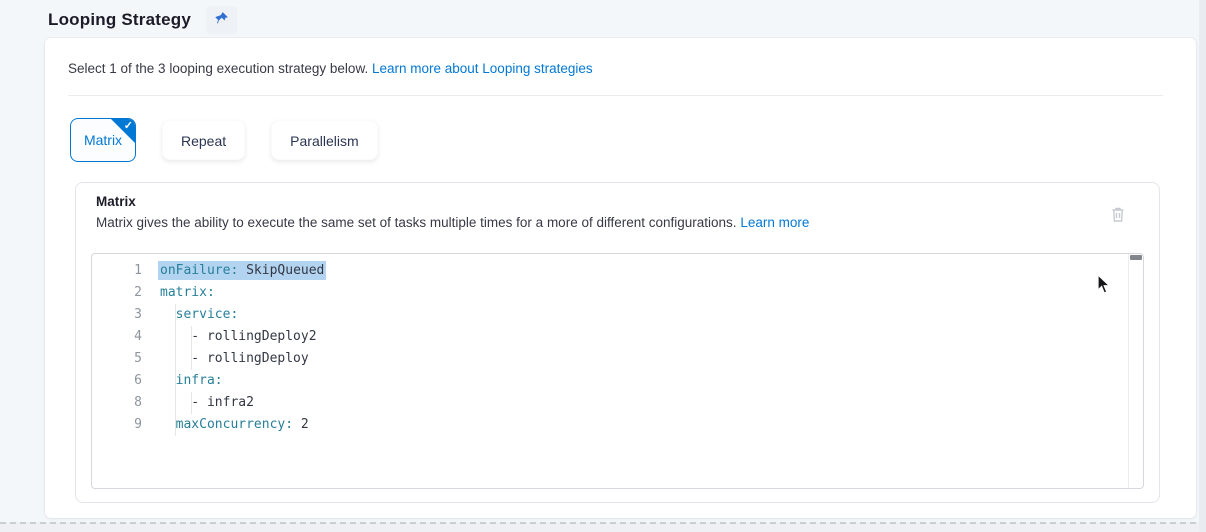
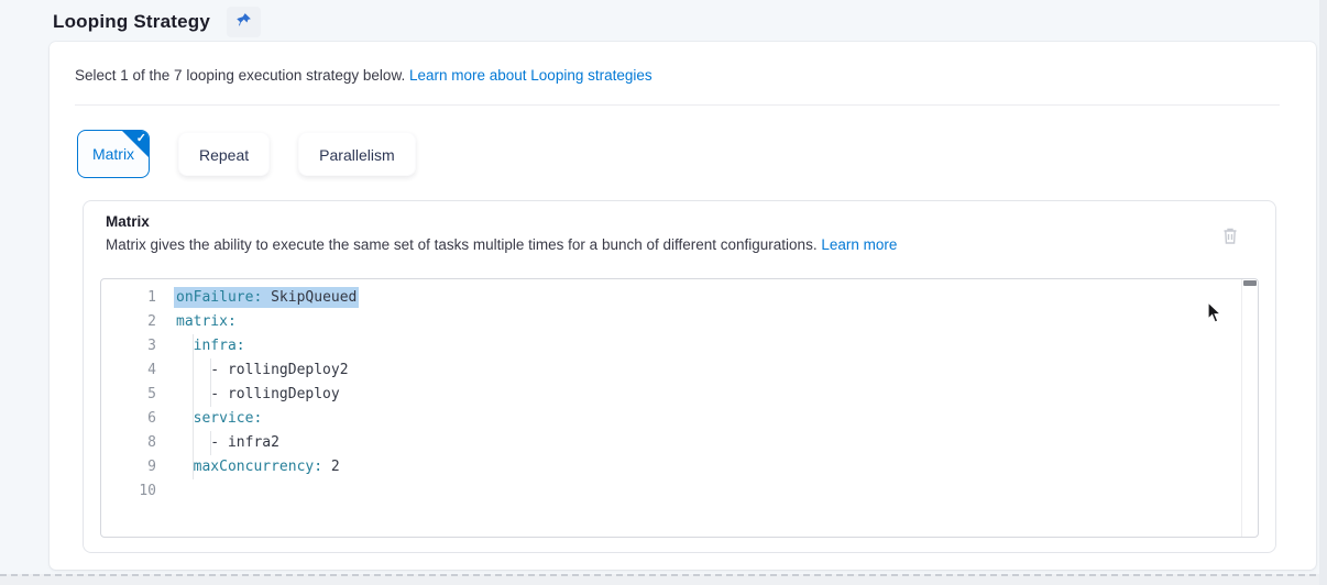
  Looping Strategy
- Select 1 of the 3 looping execution strategy below. Learn more about Looping strategies
+ Select 1 of the 7 looping execution strategy below. Learn more about Looping strategies
  Matrix
  ✓
  Repeat
  Parallelism
  Matrix
- Matrix gives the ability to execute the same set of tasks multiple times for a more of different configurations. Learn more
+ Matrix gives the ability to execute the same set of tasks multiple times for a bunch of different configurations. Learn more
  1
  onFailure: SkipQueued
  2
  matrix:
  3
- service:
+ infra:
  4
  - rollingDeploy2
  5
  - rollingDeploy
  6
- infra:
+ service:
  8
  - infra2
  9
  maxConcurrency: 2
+ 10
